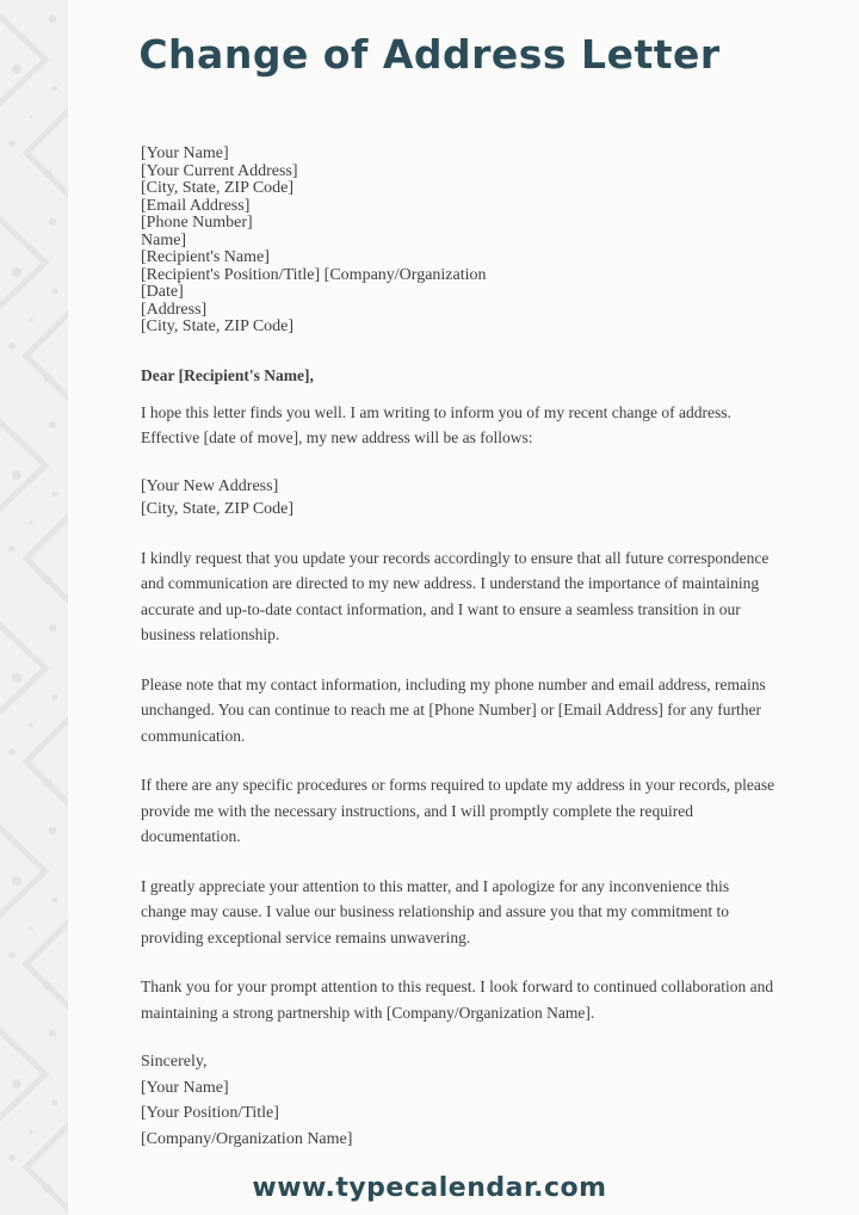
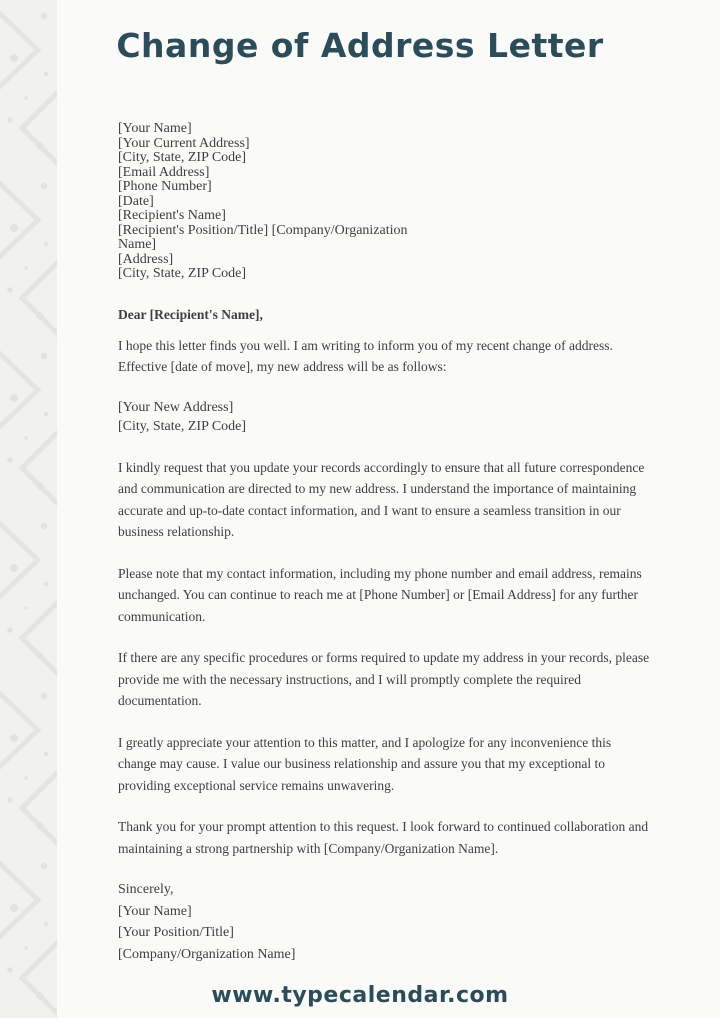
  Change of Address Letter
  [Your Name]
  [Your Current Address]
  [City, State, ZIP Code]
  [Email Address]
  [Phone Number]
- Name]
+ [Date]
  [Recipient's Name]
  [Recipient's Position/Title] [Company/Organization
- [Date]
+ Name]
  [Address]
  [City, State, ZIP Code]
  Dear [Recipient's Name],
  I hope this letter finds you well. I am writing to inform you of my recent change of address. Effective [date of move], my new address will be as follows:
  [Your New Address]
  [City, State, ZIP Code]
  I kindly request that you update your records accordingly to ensure that all future correspondence and communication are directed to my new address. I understand the importance of maintaining accurate and up-to-date contact information, and I want to ensure a seamless transition in our business relationship.
  Please note that my contact information, including my phone number and email address, remains unchanged. You can continue to reach me at [Phone Number] or [Email Address] for any further communication.
  If there are any specific procedures or forms required to update my address in your records, please provide me with the necessary instructions, and I will promptly complete the required documentation.
- I greatly appreciate your attention to this matter, and I apologize for any inconvenience this change may cause. I value our business relationship and assure you that my commitment to providing exceptional service remains unwavering.
+ I greatly appreciate your attention to this matter, and I apologize for any inconvenience this change may cause. I value our business relationship and assure you that my exceptional to providing exceptional service remains unwavering.
  Thank you for your prompt attention to this request. I look forward to continued collaboration and maintaining a strong partnership with [Company/Organization Name].
  Sincerely,
  [Your Name]
  [Your Position/Title]
  [Company/Organization Name]
  www.typecalendar.com
